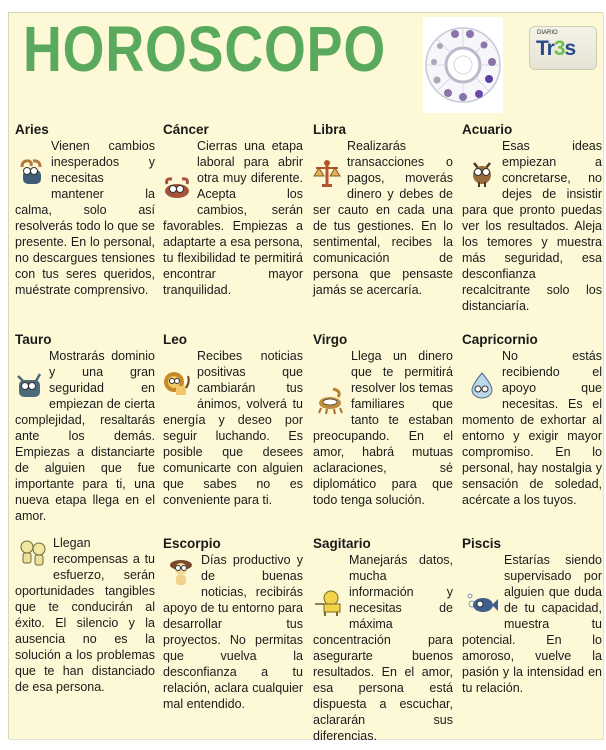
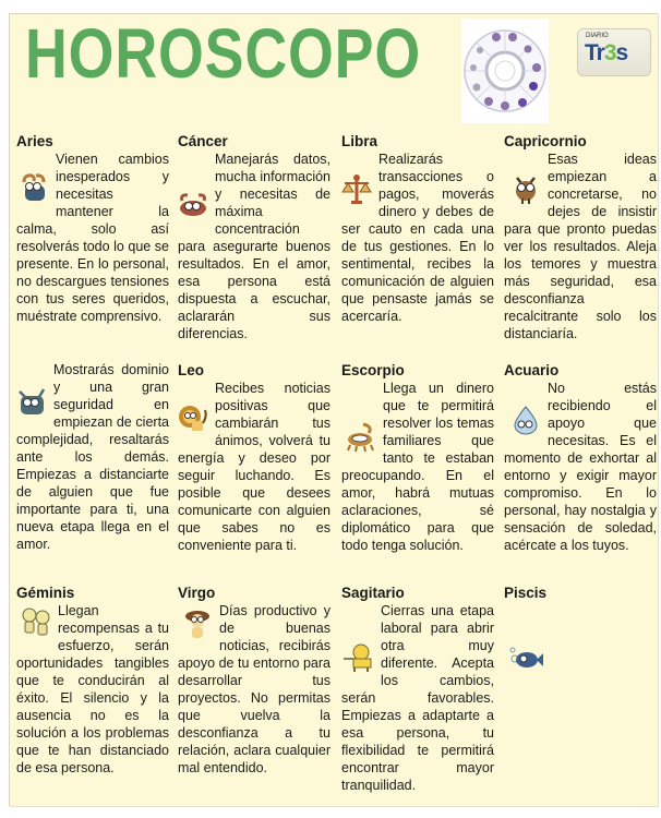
  HOROSCOPO
  Tr3s
  Aries
  Vienen cambios inesperados y necesitas mantener la calma, solo así resolverás todo lo que se presente. En lo personal, no descargues tensiones con tus seres queridos, muéstrate comprensivo.
  Cáncer
- Cierras una etapa laboral para abrir otra muy diferente. Acepta los cambios, serán favorables. Empiezas a adaptarte a esa persona, tu flexibilidad te permitirá encontrar mayor tranquilidad.
+ Manejarás datos, mucha información y necesitas de máxima concentración para asegurarte buenos resultados. En el amor, esa persona está dispuesta a escuchar, aclararán sus diferencias.
  Libra
- Realizarás transacciones o pagos, moverás dinero y debes de ser cauto en cada una de tus gestiones. En lo sentimental, recibes la comunicación de persona que pensaste jamás se acercaría.
+ Realizarás transacciones o pagos, moverás dinero y debes de ser cauto en cada una de tus gestiones. En lo sentimental, recibes la comunicación de alguien que pensaste jamás se acercaría.
- Acuario
+ Capricornio
  Esas ideas empiezan a concretarse, no dejes de insistir para que pronto puedas ver los resultados. Aleja los temores y muestra más seguridad, esa desconfianza recalcitrante solo los distanciaría.
- Tauro
  Mostrarás dominio y una gran seguridad en empiezan de cierta complejidad, resaltarás ante los demás. Empiezas a distanciarte de alguien que fue importante para ti, una nueva etapa llega en el amor.
  Leo
  Recibes noticias positivas que cambiarán tus ánimos, volverá tu energía y deseo por seguir luchando. Es posible que desees comunicarte con alguien que sabes no es conveniente para ti.
- Virgo
+ Escorpio
  Llega un dinero que te permitirá resolver los temas familiares que tanto te estaban preocupando. En el amor, habrá mutuas aclaraciones, sé diplomático para que todo tenga solución.
- Capricornio
+ Acuario
  No estás recibiendo el apoyo que necesitas. Es el momento de exhortar al entorno y exigir mayor compromiso. En lo personal, hay nostalgia y sensación de soledad, acércate a los tuyos.
+ Géminis
  Llegan recompensas a tu esfuerzo, serán oportunidades tangibles que te conducirán al éxito. El silencio y la ausencia no es la solución a los problemas que te han distanciado de esa persona.
- Escorpio
+ Virgo
  Días productivo y de buenas noticias, recibirás apoyo de tu entorno para desarrollar tus proyectos. No permitas que vuelva la desconfianza a tu relación, aclara cualquier mal entendido.
  Sagitario
- Manejarás datos, mucha información y necesitas de máxima concentración para asegurarte buenos resultados. En el amor, esa persona está dispuesta a escuchar, aclararán sus diferencias.
+ Cierras una etapa laboral para abrir otra muy diferente. Acepta los cambios, serán favorables. Empiezas a adaptarte a esa persona, tu flexibilidad te permitirá encontrar mayor tranquilidad.
  Piscis
- Estarías siendo supervisado por alguien que duda de tu capacidad, muestra tu potencial. En lo amoroso, vuelve la pasión y la intensidad en tu relación.
